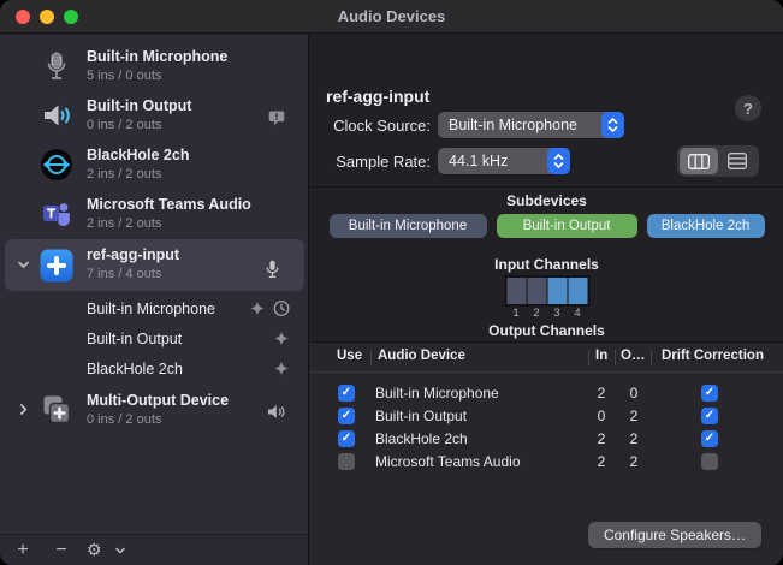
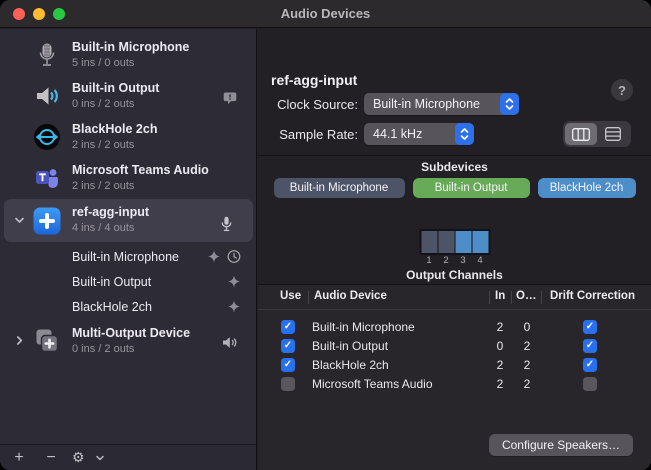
  Audio Devices
  Built-in Microphone
  5 ins / 0 outs
  Built-in Output
  0 ins / 2 outs
  BlackHole 2ch
  2 ins / 2 outs
  Microsoft Teams Audio
  2 ins / 2 outs
  ref-agg-input
- 7 ins / 4 outs
+ 4 ins / 4 outs
  Built-in Microphone
  Built-in Output
  BlackHole 2ch
  Multi-Output Device
  0 ins / 2 outs
  +
  −
  ⚙
  ref-agg-input
  ?
  Clock Source:
  Built-in Microphone
  Sample Rate:
  44.1 kHz
  Subdevices
  Built-in Microphone
  Built-in Output
  BlackHole 2ch
- Input Channels
  1
  2
  3
  4
  Output Channels
  Use
  Audio Device
  In
  O…
  Drift Correction
  Built-in Microphone
  2
  0
  Built-in Output
  0
  2
  BlackHole 2ch
  2
  2
  Microsoft Teams Audio
  2
  2
  Configure Speakers…
